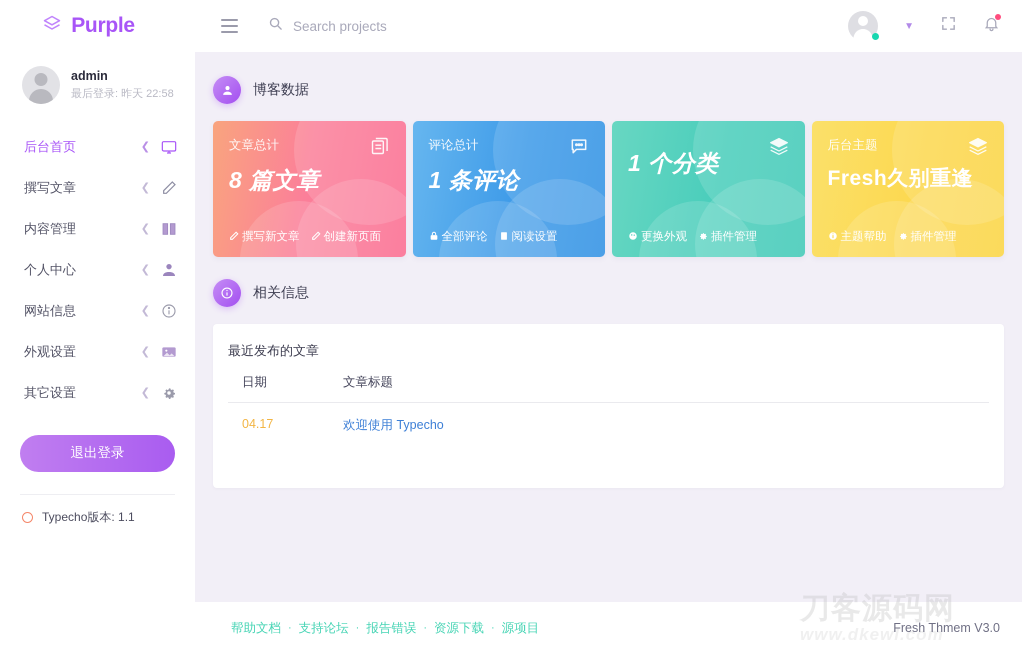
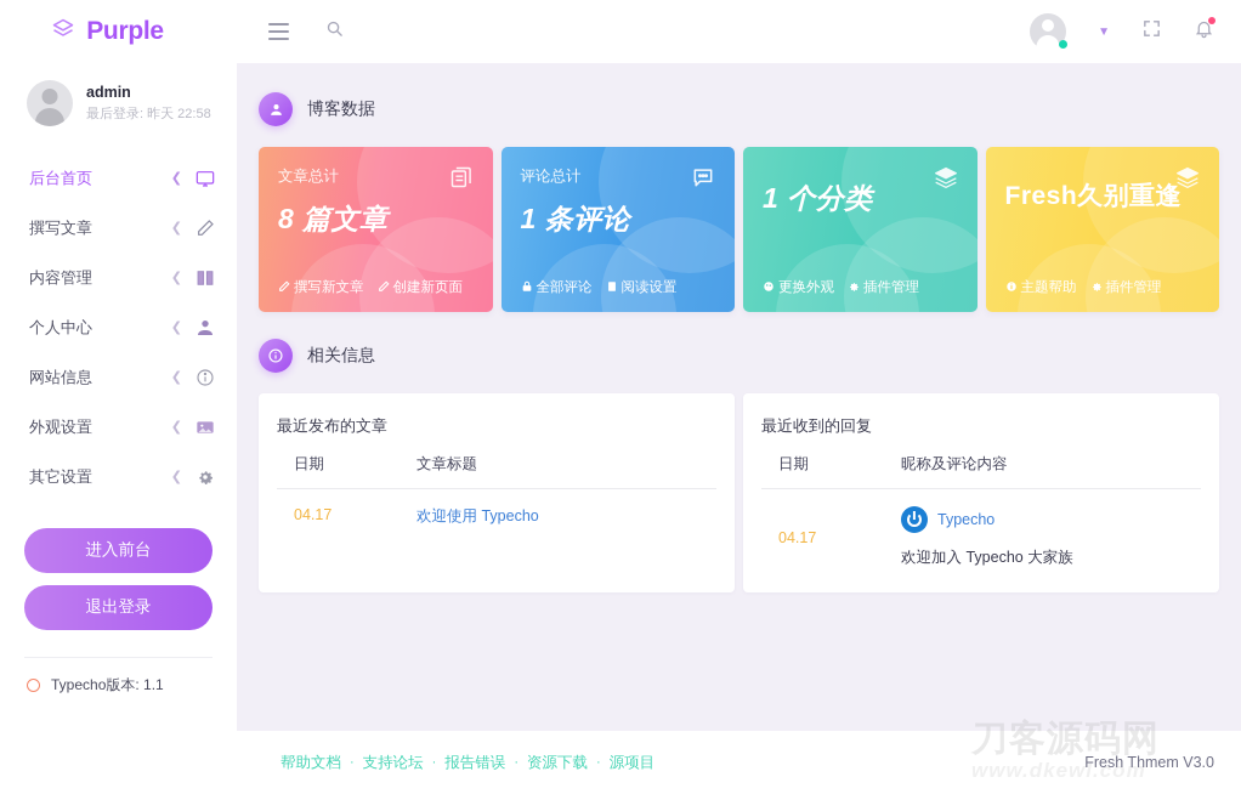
  Purple
  admin
  最后登录: 昨天 22:58
  后台首页
  ❮
  撰写文章
  ❮
  内容管理
  ❮
  个人中心
  ❮
  网站信息
  ❮
  外观设置
  ❮
  其它设置
  ❮
+ 进入前台
  退出登录
  Typecho版本: 1.1
- Search projects
  ▼
  博客数据
  文章总计
  8 篇文章
  撰写新文章
  创建新页面
  评论总计
  1 条评论
  全部评论
  阅读设置
  1 个分类
  更换外观
  插件管理
- 后台主题
  Fresh久别重逢
  主题帮助
  插件管理
  相关信息
  最近发布的文章
  日期	文章标题
  04.17	欢迎使用 Typecho
+ 最近收到的回复
+ 日期	昵称及评论内容
+ 04.17	Typecho 欢迎加入 Typecho 大家族
  帮助文档
  ·
  支持论坛
  ·
  报告错误
  ·
  资源下载
  ·
  源项目
  Fresh Thmem V3.0
  刀客源码网
  www.dkewl.com
